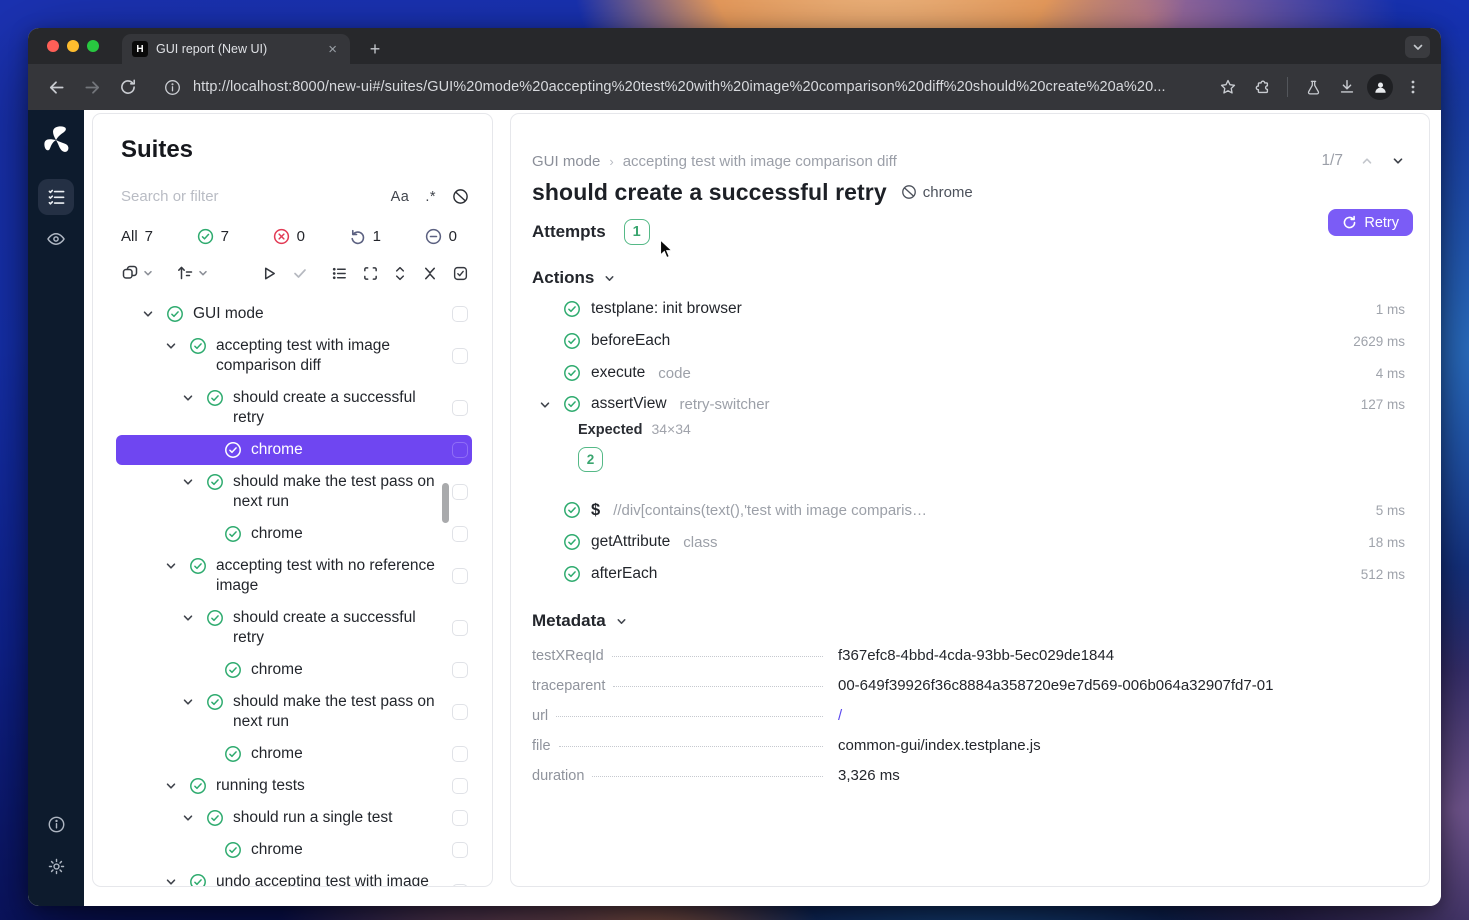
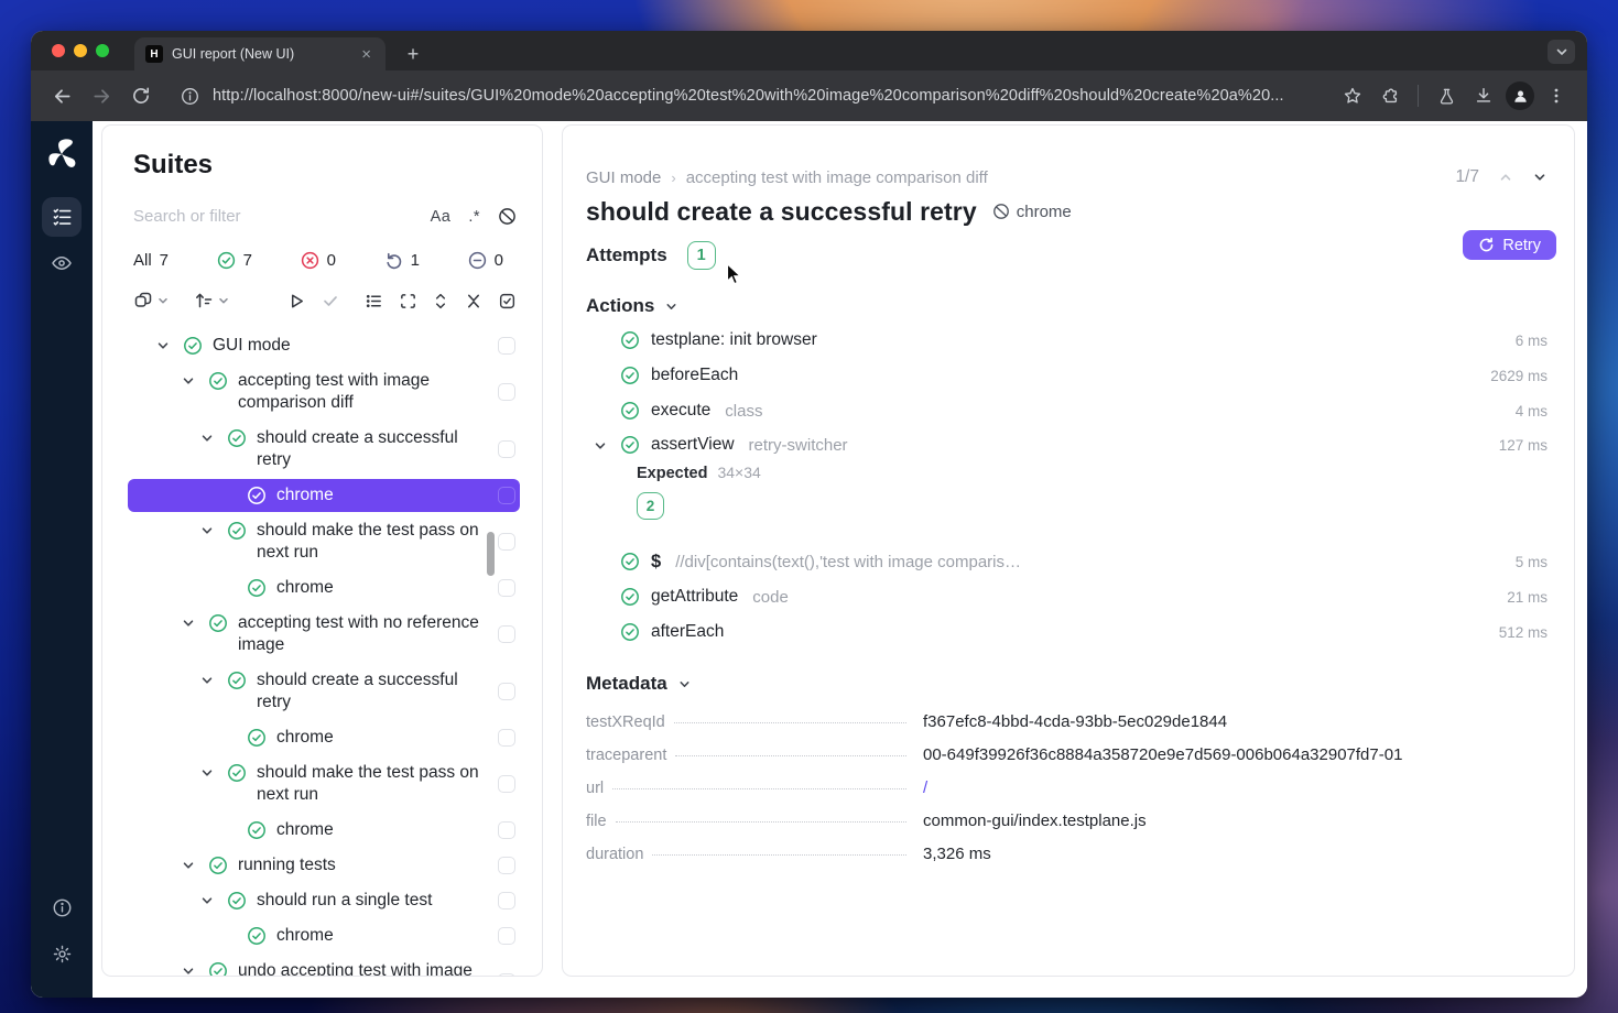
  H
  GUI report (New UI)
  ×
  +
  http://localhost:8000/new-ui#/suites/GUI%20mode%20accepting%20test%20with%20image%20comparison%20diff%20should%20create%20a%20...
  Suites
  Search or filter
  Aa
  .*
  All
  7
  7
  0
  1
  0
  GUI mode
  accepting test with image comparison diff
  should create a successful retry
  chrome
  should make the test pass on next run
  chrome
  accepting test with no reference image
  should create a successful retry
  chrome
  should make the test pass on next run
  chrome
  running tests
  should run a single test
  chrome
  GUI mode
  ›
  accepting test with image comparison diff
  1/7
  should create a successful retry
  chrome
  Attempts
  1
  Retry
  Actions
  testplane: init browser
- 1 ms
+ 6 ms
  beforeEach
  2629 ms
  execute
- code
+ class
  4 ms
  assertView
  retry-switcher
  127 ms
  Expected
  34×34
  2
  $
  //div[contains(text(),'test with image comparis…
  5 ms
  getAttribute
- class
+ code
- 18 ms
+ 21 ms
  afterEach
  512 ms
  Metadata
  testXReqId
  f367efc8-4bbd-4cda-93bb-5ec029de1844
  traceparent
  00-649f39926f36c8884a358720e9e7d569-006b064a32907fd7-01
  url
  /
  file
  common-gui/index.testplane.js
  duration
  3,326 ms
